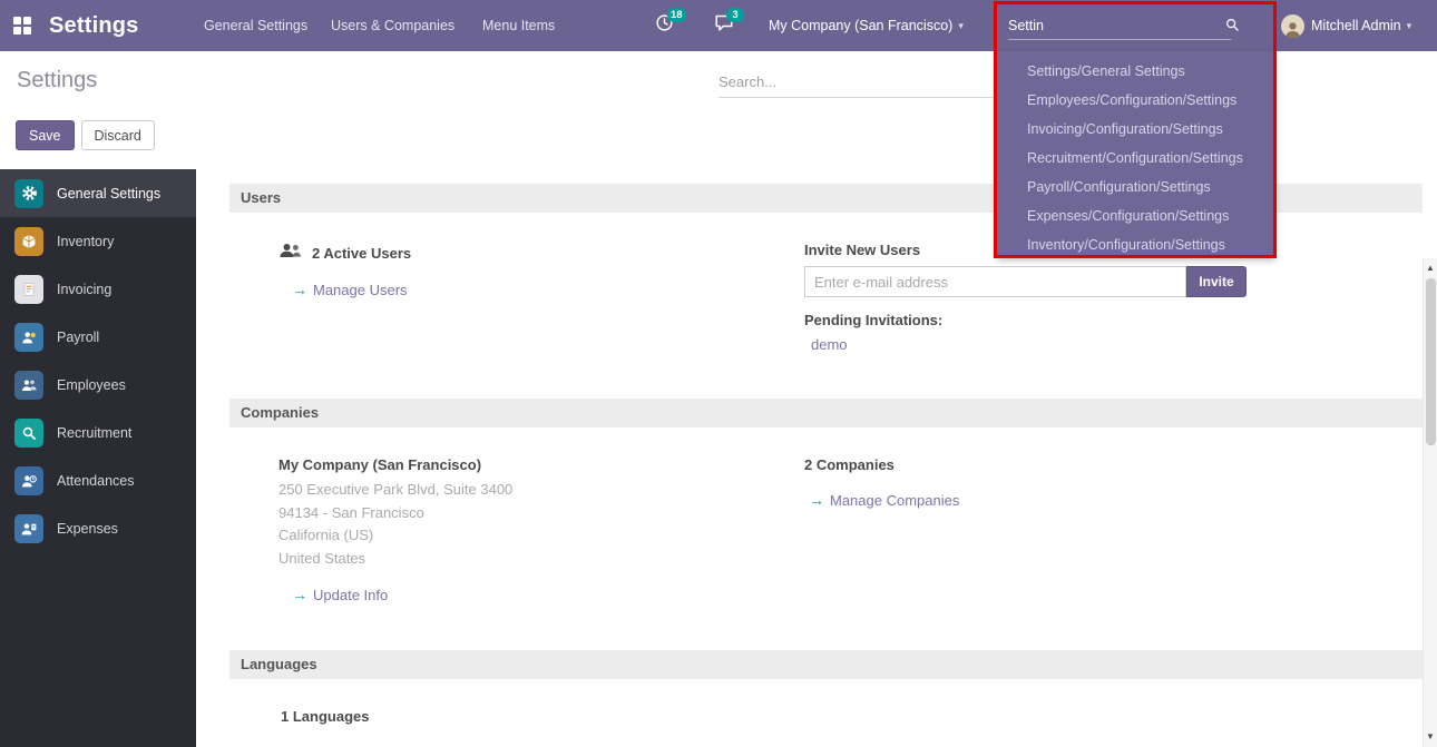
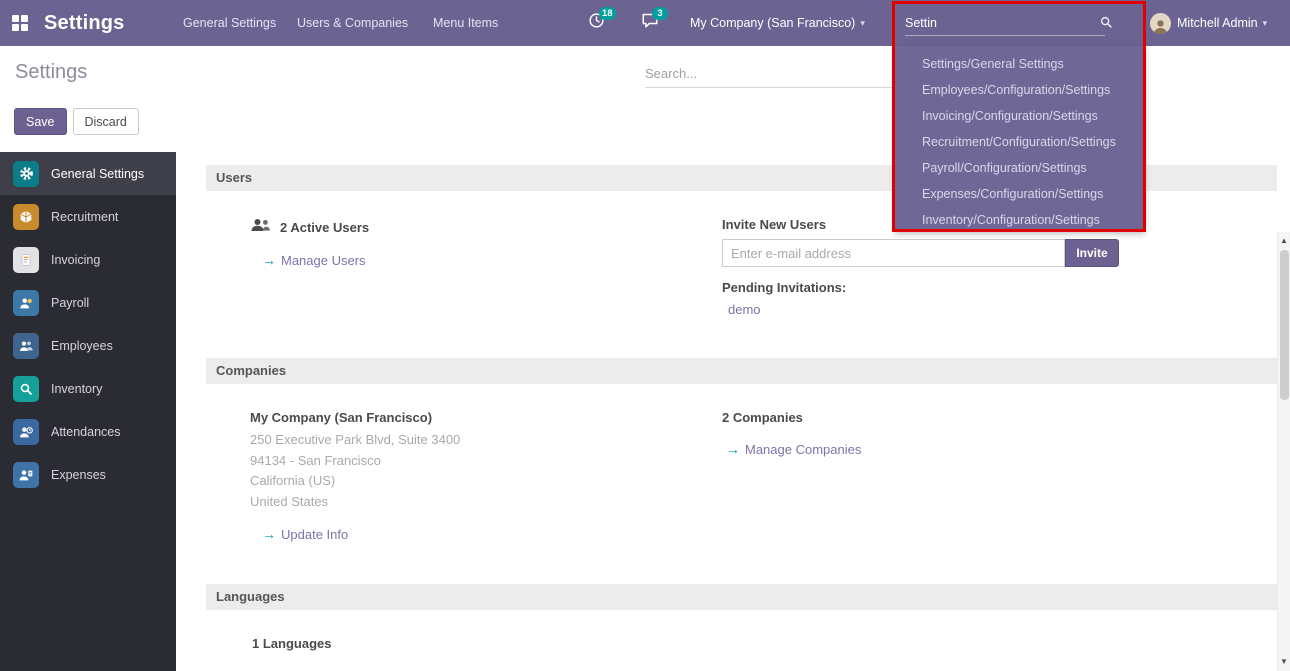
  Settings
  General Settings
  Users & Companies
  Menu Items
  18
  3
  My Company (San Francisco)
  ▾
  Settin
  Mitchell Admin
  ▾
  Settings/General Settings
  Employees/Configuration/Settings
  Invoicing/Configuration/Settings
  Recruitment/Configuration/Settings
  Payroll/Configuration/Settings
  Expenses/Configuration/Settings
  Inventory/Configuration/Settings
  Settings
  Save
  Discard
  Search...
  General Settings
- Inventory
+ Recruitment
  Invoicing
  Payroll
  Employees
- Recruitment
+ Inventory
  Attendances
  Expenses
  Users
  2 Active Users
  →
  Manage Users
  Invite New Users
  Enter e-mail address
  Invite
  Pending Invitations:
  demo
  Companies
  My Company (San Francisco)
  250 Executive Park Blvd, Suite 3400
  94134 - San Francisco
  California (US)
  United States
  →
  Update Info
  2 Companies
  →
  Manage Companies
  Languages
  1 Languages
  ▲
  ▼
